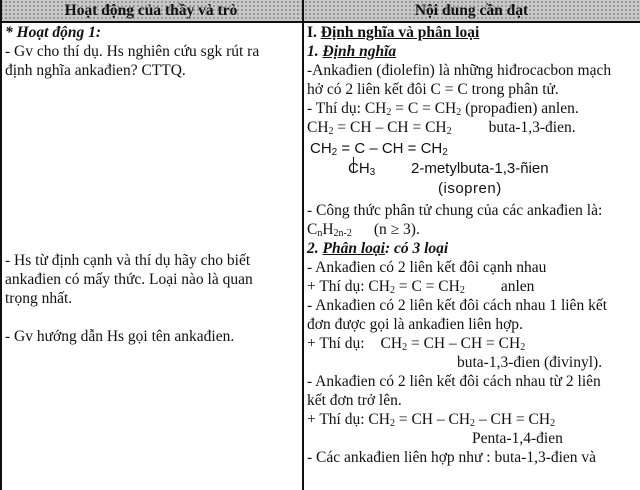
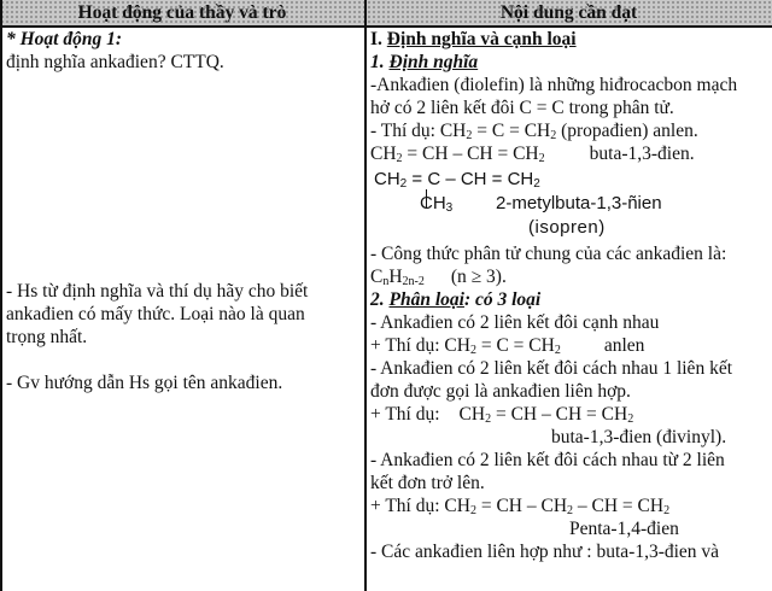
  Hoạt động của thầy và trò
  Nội dung cần đạt
  * Hoạt động 1:
- - Gv cho thí dụ. Hs nghiên cứu sgk rút ra
  định nghĩa ankađien? CTTQ.
- - Hs từ định cạnh và thí dụ hãy cho biết
+ - Hs từ định nghĩa và thí dụ hãy cho biết
  ankađien có mấy thức. Loại nào là quan
  trọng nhất.
  - Gv hướng dẫn Hs gọi tên ankađien.
- I. Định nghĩa và phân loại
+ I. Định nghĩa và cạnh loại
  1. Định nghĩa
  -Ankađien (điolefin) là những hiđrocacbon mạch
  hở có 2 liên kết đôi C = C trong phân tử.
  - Thí dụ: CH2 = C = CH2 (propađien) anlen.
  CH2 = CH – CH = CH2 buta-1,3-đien.
  CH2 = C – CH = CH2
  CH3
  2-metylbuta-1,3-ñien
  (isopren)
  - Công thức phân tử chung của các ankađien là:
  CnH2n-2 (n ≥ 3).
  2. Phân loại: có 3 loại
  - Ankađien có 2 liên kết đôi cạnh nhau
  + Thí dụ: CH2 = C = CH2 anlen
  - Ankađien có 2 liên kết đôi cách nhau 1 liên kết
  đơn được gọi là ankađien liên hợp.
  + Thí dụ: CH2 = CH – CH = CH2
  buta-1,3-đien (đivinyl).
  - Ankađien có 2 liên kết đôi cách nhau từ 2 liên
  kết đơn trở lên.
  + Thí dụ: CH2 = CH – CH2 – CH = CH2
  Penta-1,4-đien
  - Các ankađien liên hợp như : buta-1,3-đien và
